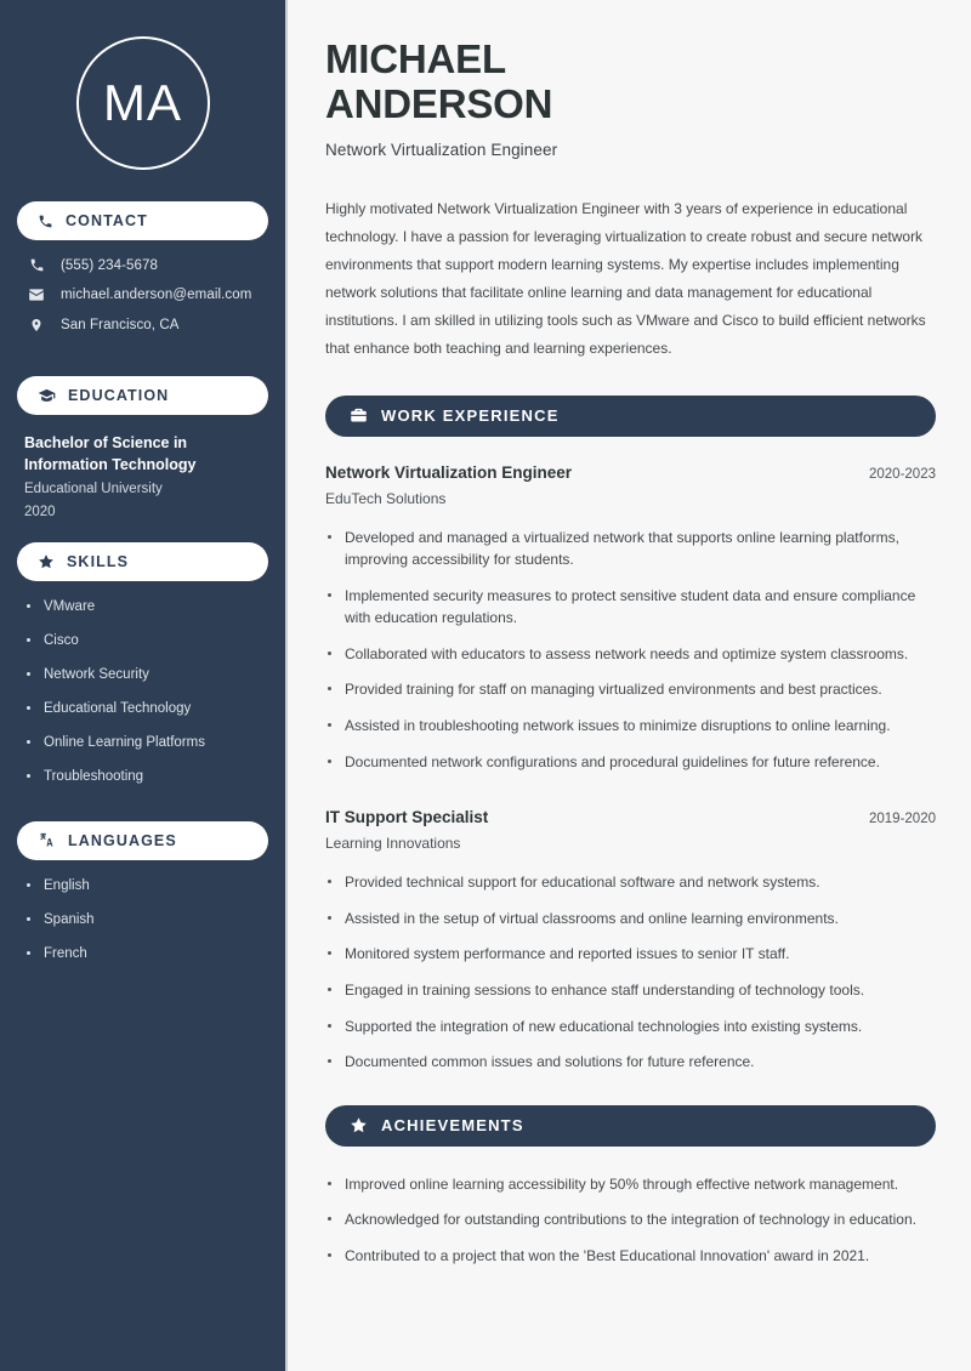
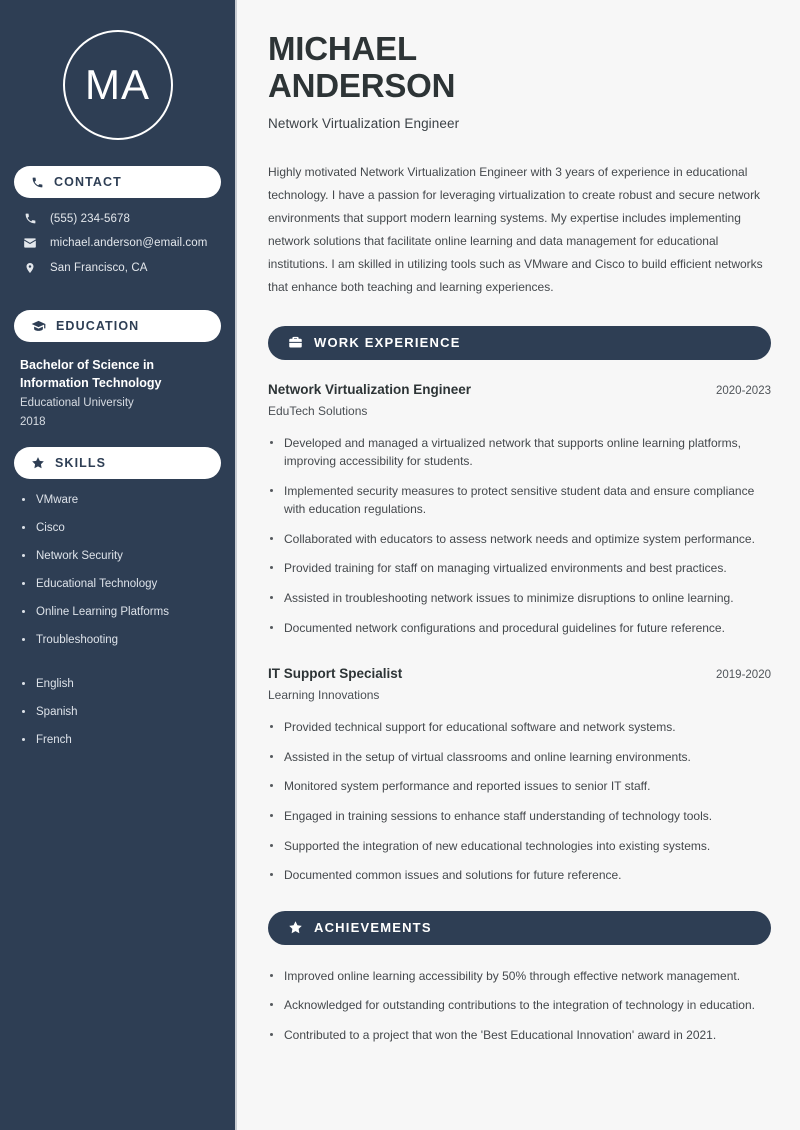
  MA
  CONTACT
  (555) 234-5678
  michael.anderson@email.com
  San Francisco, CA
  EDUCATION
  Bachelor of Science in Information Technology
  Educational University
- 2020
+ 2018
  SKILLS
  VMware
  Cisco
  Network Security
  Educational Technology
  Online Learning Platforms
  Troubleshooting
- LANGUAGES
  English
  Spanish
  French
  MICHAEL
  ANDERSON
  Network Virtualization Engineer
  Highly motivated Network Virtualization Engineer with 3 years of experience in educational technology. I have a passion for leveraging virtualization to create robust and secure network environments that support modern learning systems. My expertise includes implementing network solutions that facilitate online learning and data management for educational institutions. I am skilled in utilizing tools such as VMware and Cisco to build efficient networks that enhance both teaching and learning experiences.
  WORK EXPERIENCE
  Network Virtualization Engineer
  2020-2023
  EduTech Solutions
  Developed and managed a virtualized network that supports online learning platforms, improving accessibility for students.
  Implemented security measures to protect sensitive student data and ensure compliance with education regulations.
- Collaborated with educators to assess network needs and optimize system classrooms.
+ Collaborated with educators to assess network needs and optimize system performance.
  Provided training for staff on managing virtualized environments and best practices.
  Assisted in troubleshooting network issues to minimize disruptions to online learning.
  Documented network configurations and procedural guidelines for future reference.
  IT Support Specialist
  2019-2020
  Learning Innovations
  Provided technical support for educational software and network systems.
  Assisted in the setup of virtual classrooms and online learning environments.
  Monitored system performance and reported issues to senior IT staff.
  Engaged in training sessions to enhance staff understanding of technology tools.
  Supported the integration of new educational technologies into existing systems.
  Documented common issues and solutions for future reference.
  ACHIEVEMENTS
  Improved online learning accessibility by 50% through effective network management.
  Acknowledged for outstanding contributions to the integration of technology in education.
  Contributed to a project that won the 'Best Educational Innovation' award in 2021.
